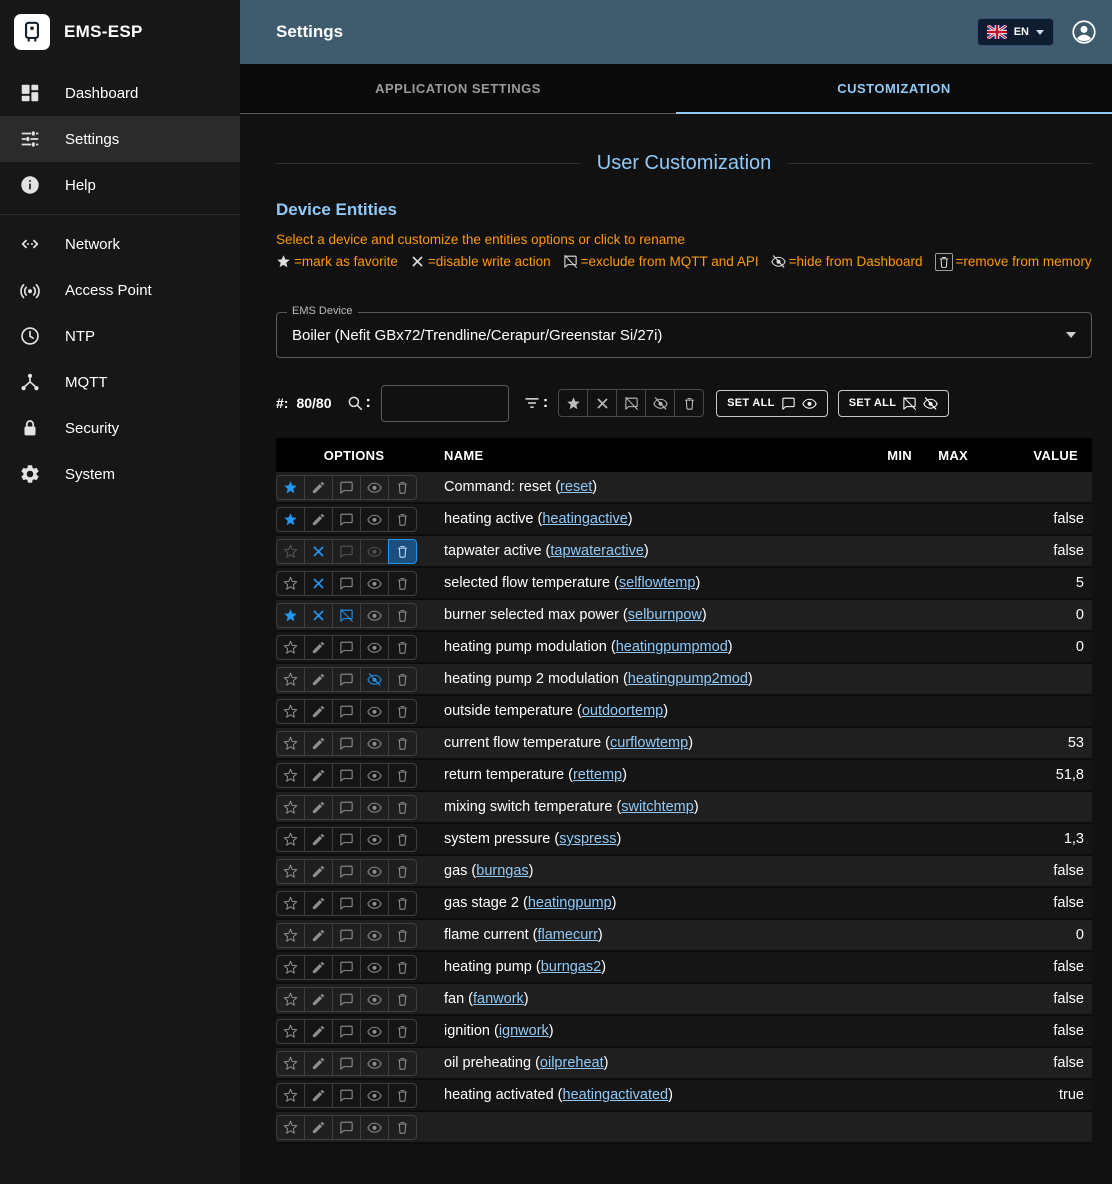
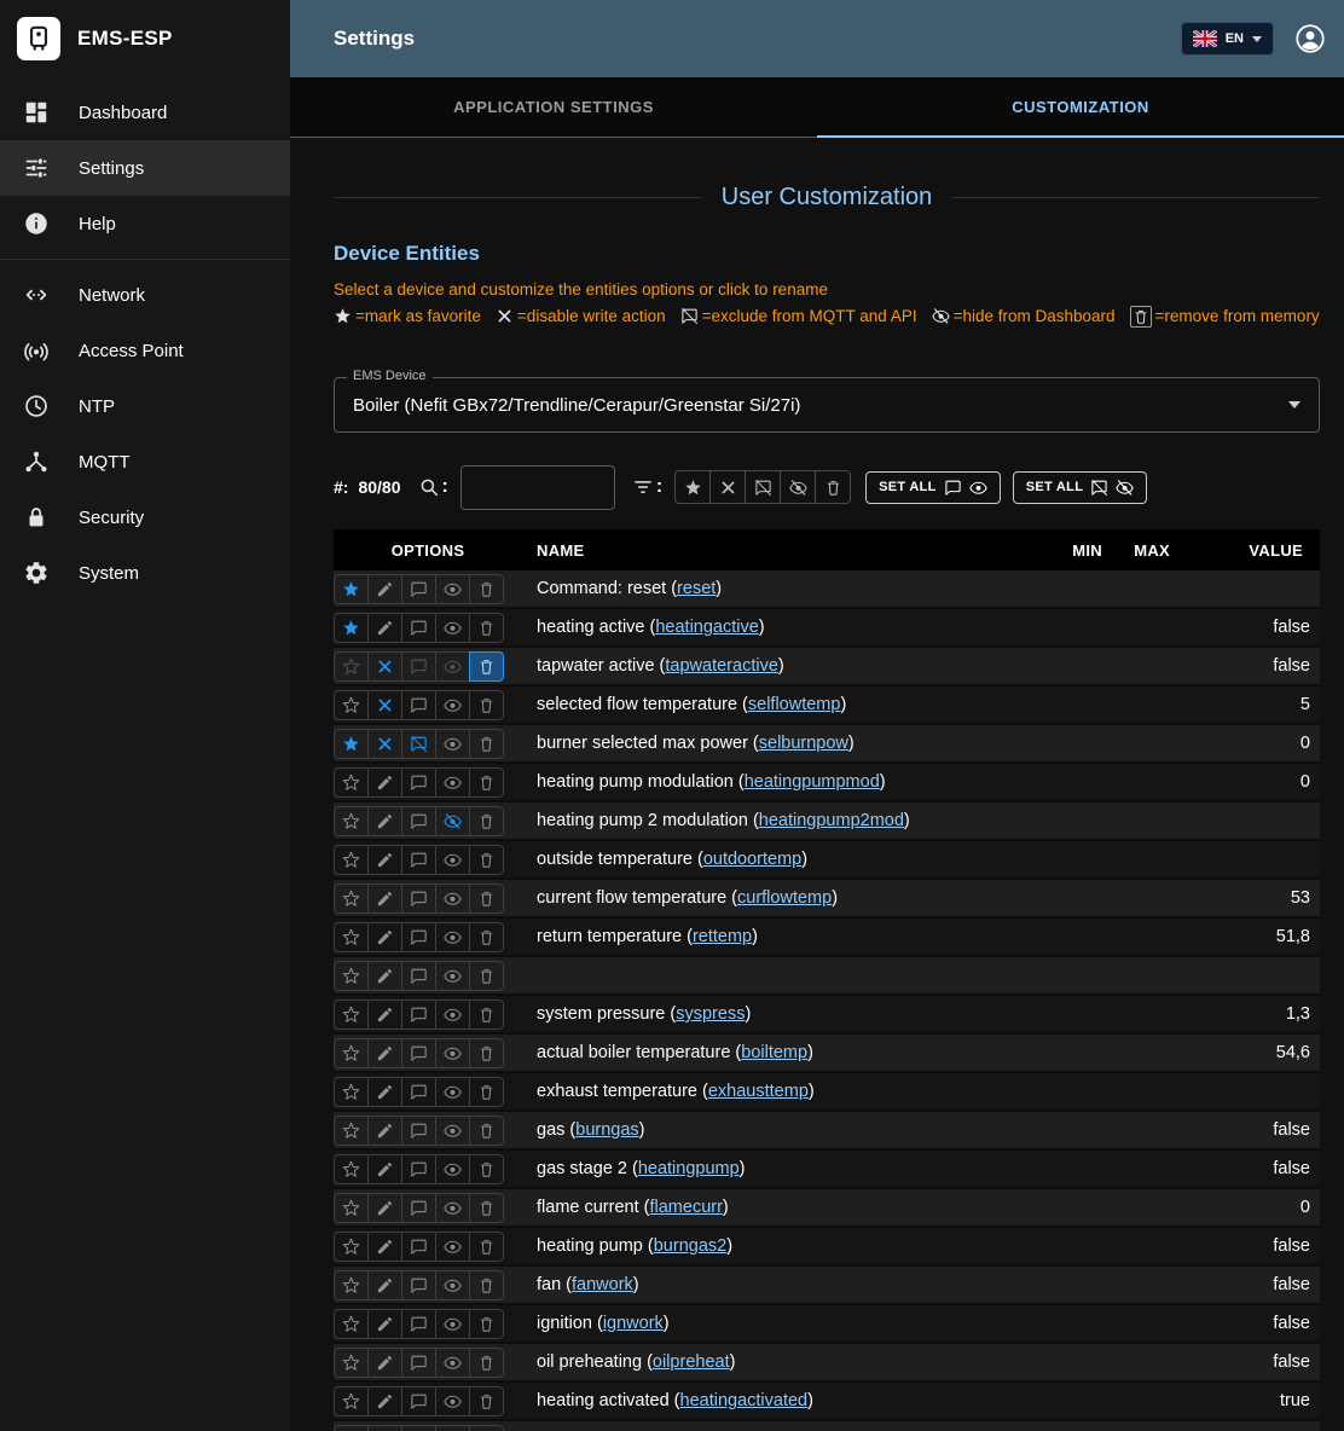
  EMS-ESP
  Dashboard
  Settings
  Help
  Network
  Access Point
  NTP
  MQTT
  Security
  System
  Settings
  EN
  APPLICATION SETTINGS
  CUSTOMIZATION
  User Customization
  Device Entities
  Select a device and customize the entities options or click to rename
  =mark as favorite
  =disable write action
  =exclude from MQTT and API
  =hide from Dashboard
  =remove from memory
  EMS Device
  Boiler (Nefit GBx72/Trendline/Cerapur/Greenstar Si/27i)
  #:
  80/80
  :
  :
  SET ALL
  SET ALL
  OPTIONS
  NAME
  MIN
  MAX
  VALUE
  Command: reset (reset)
  heating active (heatingactive)
  false
  tapwater active (tapwateractive)
  false
  selected flow temperature (selflowtemp)
  5
  burner selected max power (selburnpow)
  0
  heating pump modulation (heatingpumpmod)
  0
  heating pump 2 modulation (heatingpump2mod)
  outside temperature (outdoortemp)
  current flow temperature (curflowtemp)
  53
  return temperature (rettemp)
  51,8
- mixing switch temperature (switchtemp)
  system pressure (syspress)
  1,3
+ actual boiler temperature (boiltemp)
+ 54,6
+ exhaust temperature (exhausttemp)
  gas (burngas)
  false
  gas stage 2 (heatingpump)
  false
  flame current (flamecurr)
  0
  heating pump (burngas2)
  false
  fan (fanwork)
  false
  ignition (ignwork)
  false
  oil preheating (oilpreheat)
  false
  heating activated (heatingactivated)
  true
